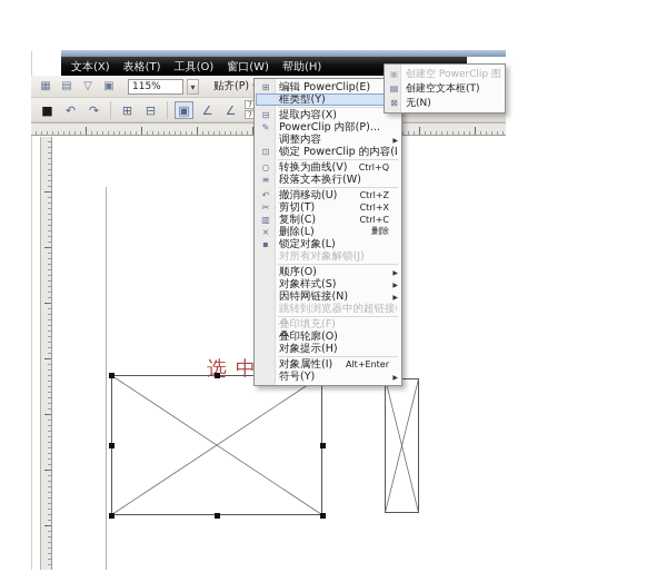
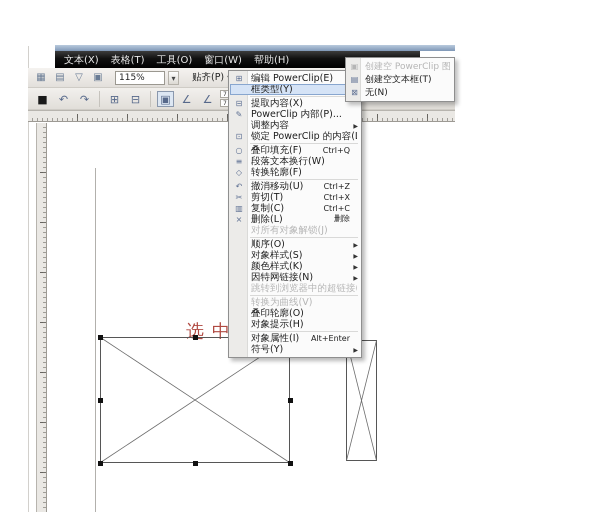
  文本(X)
  表格(T)
  工具(O)
  窗口(W)
  帮助(H)
  ▦
  ▤
  ▽
  ▣
  115%
  ▾
  贴齐(P)
  ■
  ↶
  ↷
  ⊞
  ⊟
  ▣
  ∠
  ∠
  选中
  ⊞
  编辑 PowerClip(E)
  框类型(Y)
  ⊟
  提取内容(X)
  ✎
  PowerClip 内部(P)...
  调整内容
  ⊡
  锁定 PowerClip 的内容(
  ○
- 转换为曲线(V)
+ 叠印填充(F)
  Ctrl+Q
  ≡
  段落文本换行(W)
+ ◇
+ 转换轮廓(F)
  ↶
  撤消移动(U)
  Ctrl+Z
  ✂
  剪切(T)
  Ctrl+X
  ▥
  复制(C)
  Ctrl+C
  ×
  删除(L)
  删除
- ▪
- 锁定对象(L)
  对所有对象解锁(J)
  顺序(O)
  对象样式(S)
+ 颜色样式(K)
  因特网链接(N)
  跳转到浏览器中的超链接
- 叠印填充(F)
+ 转换为曲线(V)
  叠印轮廓(O)
  对象提示(H)
  对象属性(I)
  Alt+Enter
  符号(Y)
  ▣
  创建空 PowerClip 图
  ▤
  创建空文本框(T)
  ⊠
  无(N)
